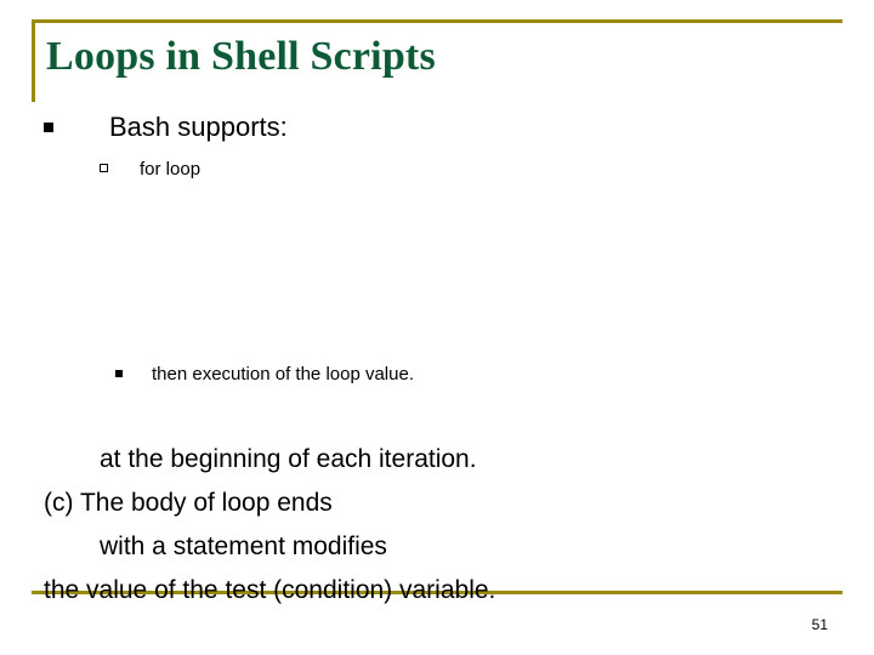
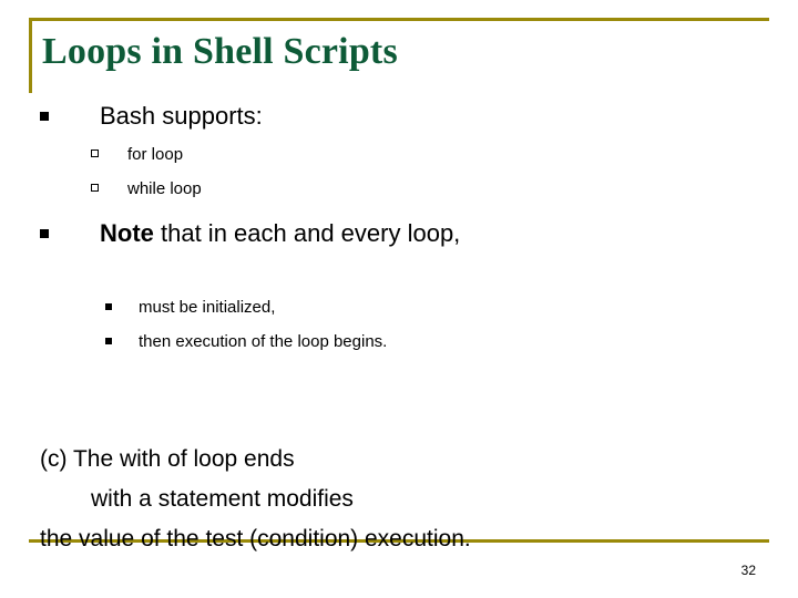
  Loops in Shell Scripts
  Bash supports:
  for loop
+ while loop
+ Note that in each and every loop,
+ must be initialized,
- then execution of the loop value.
+ then execution of the loop begins.
- at the beginning of each iteration.
- (c) The body of loop ends
+ (c) The with of loop ends
  with a statement modifies
- the value of the test (condition) variable.
+ the value of the test (condition) execution.
- 51
+ 32
